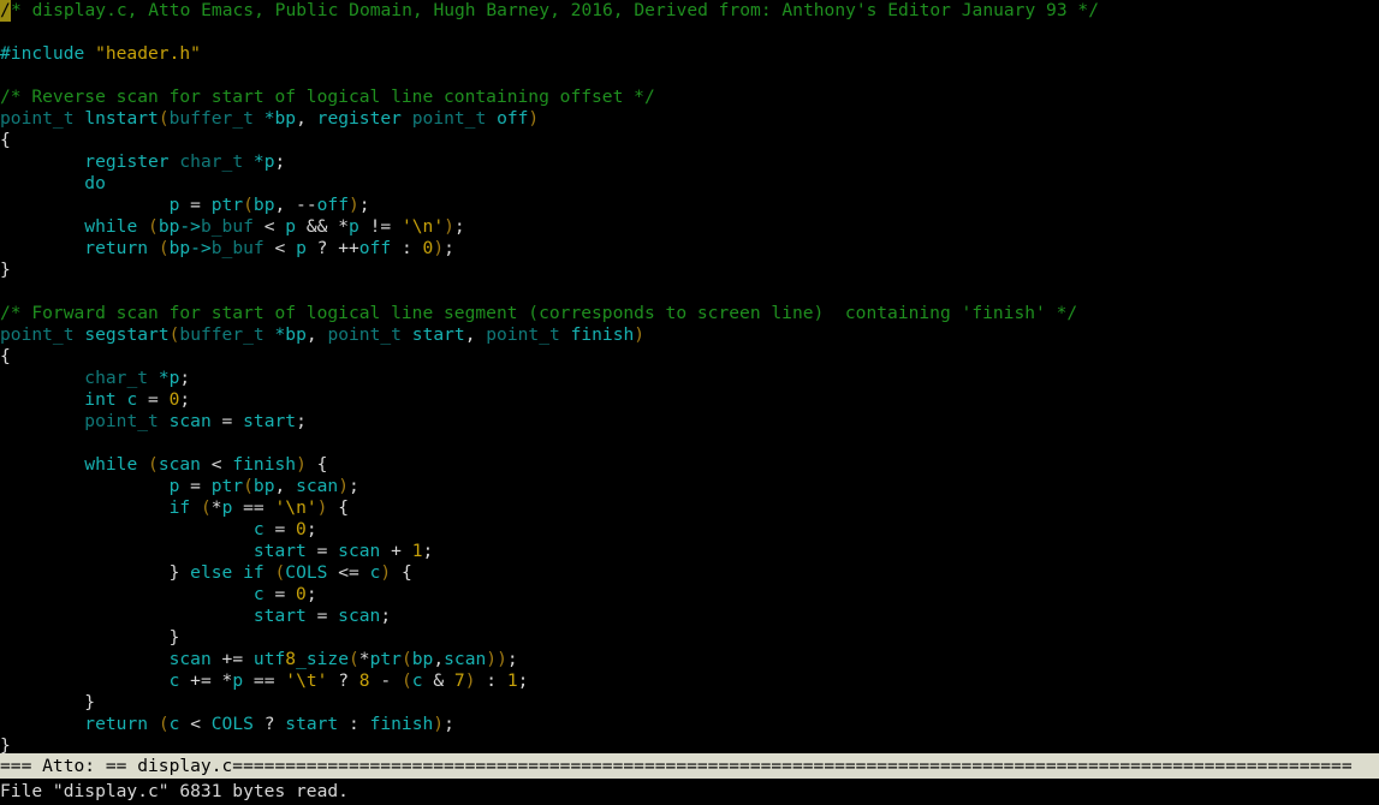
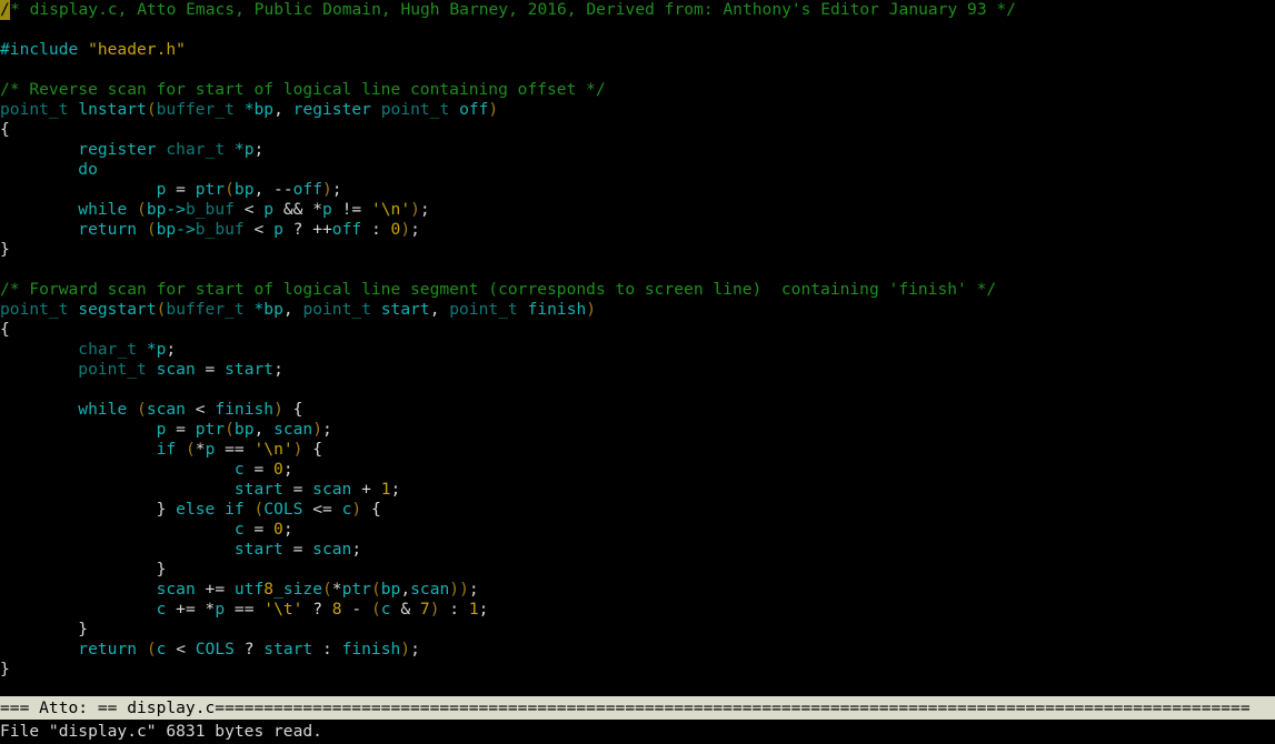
  /* display.c, Atto Emacs, Public Domain, Hugh Barney, 2016, Derived from: Anthony's Editor January 93 */
  #include "header.h"
  /* Reverse scan for start of logical line containing offset */
  point_t lnstart(buffer_t *bp, register point_t off)
  {
  register char_t *p;
  do
  p = ptr(bp, --off);
  while (bp->b_buf < p && *p != '\n');
  return (bp->b_buf < p ? ++off : 0);
  }
  /* Forward scan for start of logical line segment (corresponds to screen line) containing 'finish' */
  point_t segstart(buffer_t *bp, point_t start, point_t finish)
  {
  char_t *p;
- int c = 0;
  point_t scan = start;
  while (scan < finish) {
  p = ptr(bp, scan);
  if (*p == '\n') {
  c = 0;
  start = scan + 1;
  } else if (COLS <= c) {
  c = 0;
  start = scan;
  }
  scan += utf8_size(*ptr(bp,scan));
  c += *p == '\t' ? 8 - (c & 7) : 1;
  }
  return (c < COLS ? start : finish);
  }
  === Atto: == display.c==========================================================================================================
  File "display.c" 6831 bytes read.
